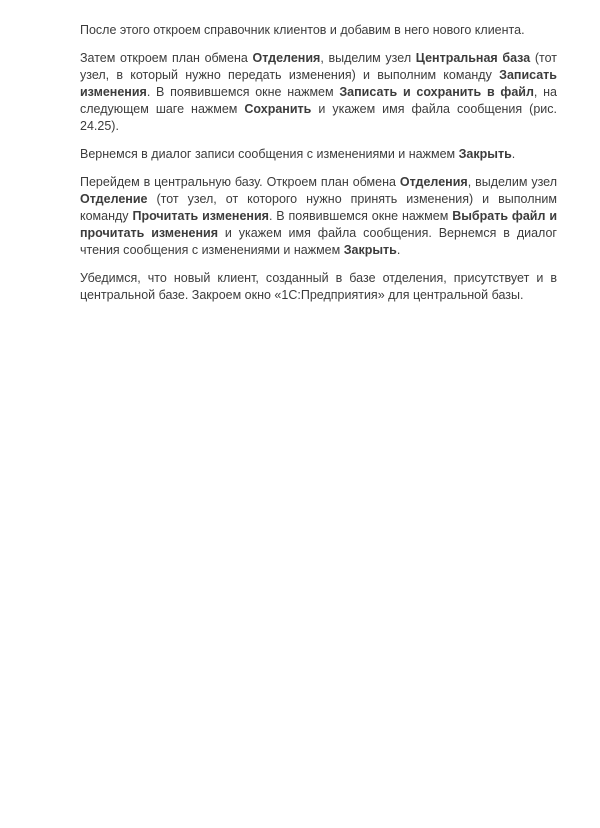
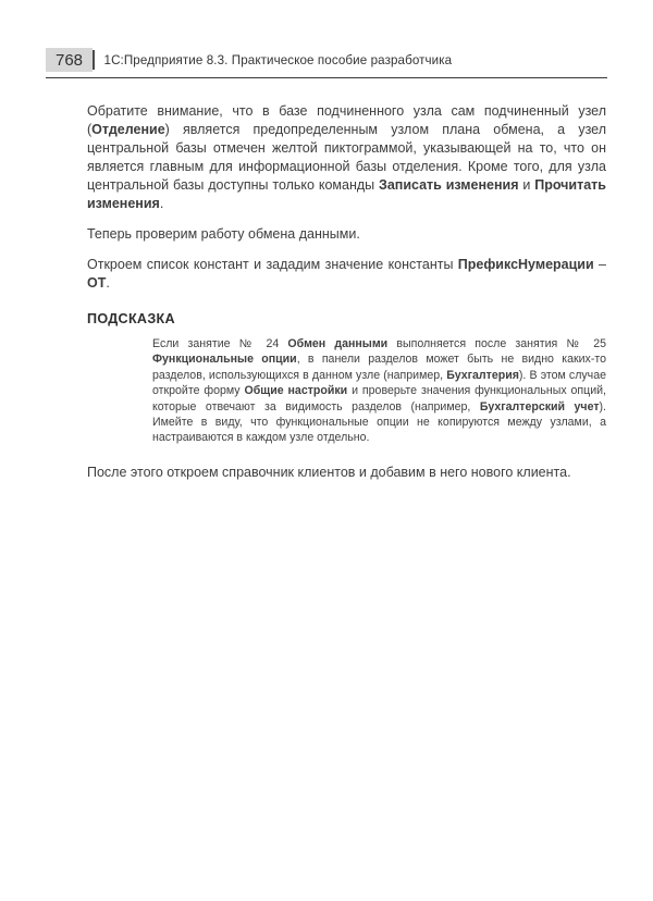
+ 768
+ 1С:Предприятие 8.3. Практическое пособие разработчика
+ Обратите внимание, что в базе подчиненного узла сам подчиненный узел (Отделение) является предопределенным узлом плана обмена, а узел центральной базы отмечен желтой пиктограммой, указывающей на то, что он является главным для информационной базы отделения. Кроме того, для узла центральной базы доступны только команды Записать изменения и Прочитать изменения.
+ Теперь проверим работу обмена данными.
+ Откроем список констант и зададим значение константы ПрефиксНумерации – ОТ.
+ ПОДСКАЗКА
+ Если занятие № 24 Обмен данными выполняется после занятия № 25 Функциональные опции, в панели разделов может быть не видно каких-то разделов, использующихся в данном узле (например, Бухгалтерия). В этом случае откройте форму Общие настройки и проверьте значения функциональных опций, которые отвечают за видимость разделов (например, Бухгалтерский учет). Имейте в виду, что функциональные опции не копируются между узлами, а настраиваются в каждом узле отдельно.
  После этого откроем справочник клиентов и добавим в него нового клиента.
- Затем откроем план обмена Отделения, выделим узел Центральная база (тот узел, в который нужно передать изменения) и выполним команду Записать изменения. В появившемся окне нажмем Записать и сохранить в файл, на следующем шаге нажмем Сохранить и укажем имя файла сообщения (рис. 24.25).
- Вернемся в диалог записи сообщения с изменениями и нажмем Закрыть.
- Перейдем в центральную базу. Откроем план обмена Отделения, выделим узел Отделение (тот узел, от которого нужно принять изменения) и выполним команду Прочитать изменения. В появившемся окне нажмем Выбрать файл и прочитать изменения и укажем имя файла сообщения. Вернемся в диалог чтения сообщения с изменениями и нажмем Закрыть.
- Убедимся, что новый клиент, созданный в базе отделения, присутствует и в центральной базе. Закроем окно «1С:Предприятия» для центральной базы.
